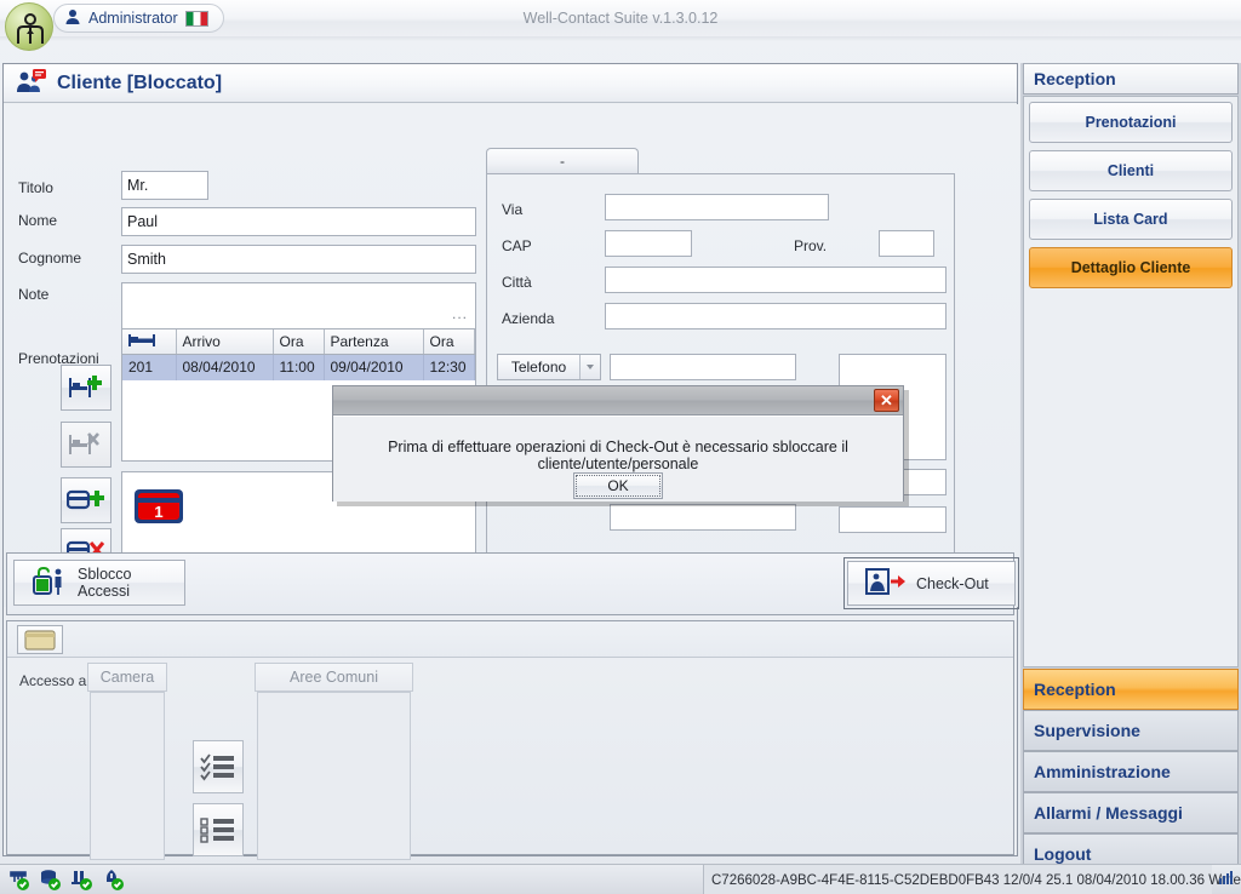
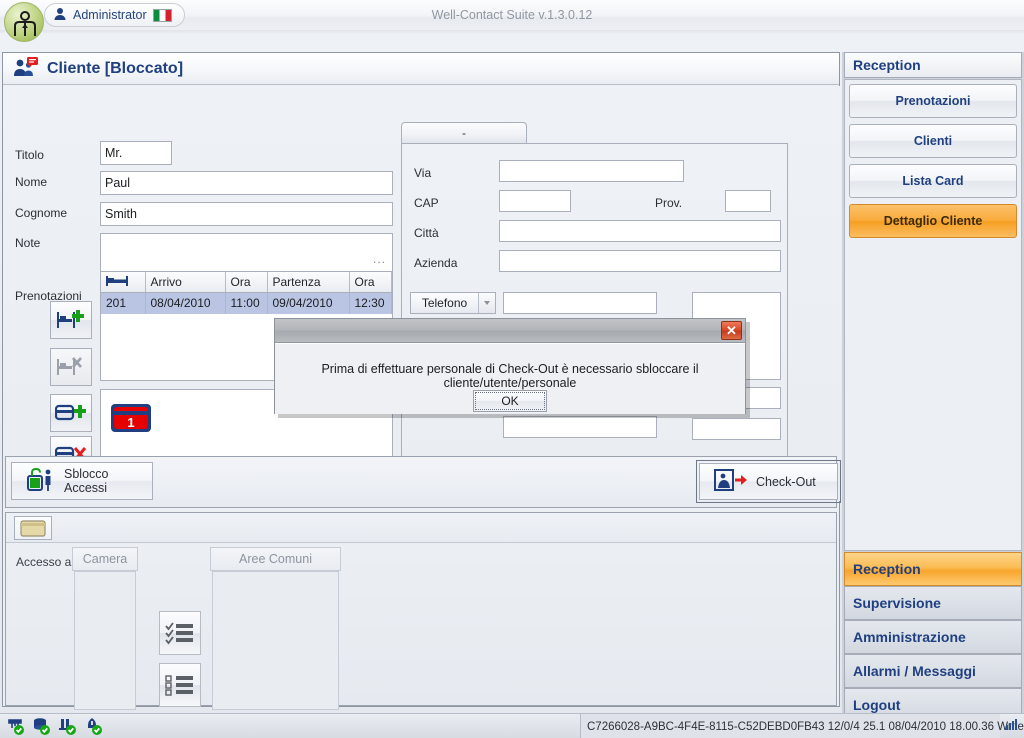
  Well-Contact Suite v.1.3.0.12
  Administrator
  Cliente [Bloccato]
  Titolo
  Nome
  Cognome
  Note
  Prenotazioni
  Mr.
  Paul
  Smith
  ...
  	Arrivo	Ora	Partenza	Ora
  201	08/04/2010	11:00	09/04/2010	12:30
  1
  -
  Via
  CAP
  Prov.
  Città
  Azienda
  Telefono
  Sblocco Accessi
  Check-Out
  Accesso a
  Camera
  Aree Comuni
  Reception
  Prenotazioni
  Clienti
  Lista Card
  Dettaglio Cliente
  Reception
  Supervisione
  Amministrazione
  Allarmi / Messaggi
  Logout
  C7266028-A9BC-4F4E-8115-C52DEBD0FB43 12/0/4 25.1 08/04/2010 18.00.36 We
  ✕
- Prima di effettuare operazioni di Check-Out è necessario sbloccare il cliente/utente/personale
+ Prima di effettuare personale di Check-Out è necessario sbloccare il cliente/utente/personale
  OK
